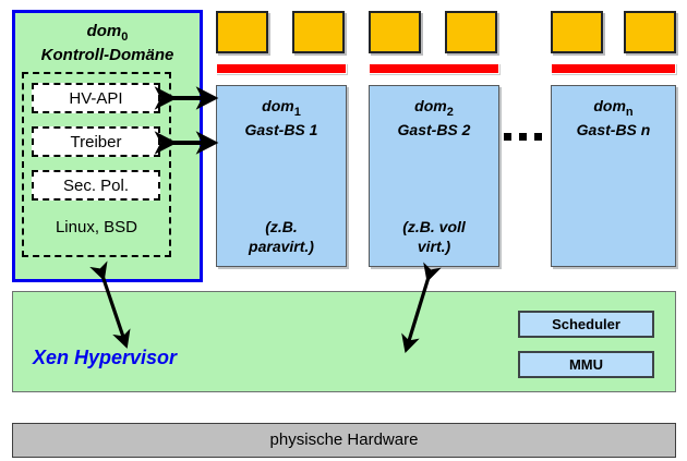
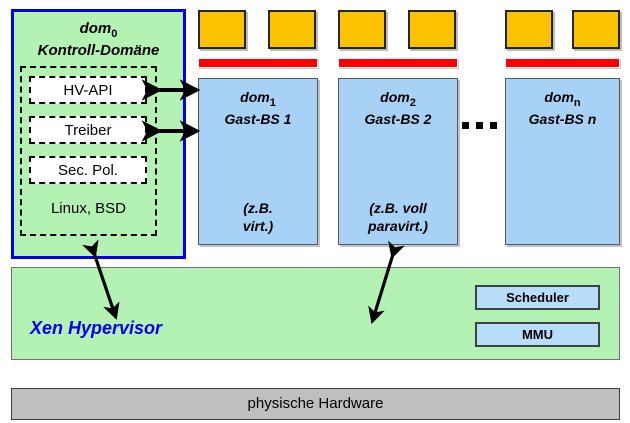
  dom0
  Kontroll-Domäne
  HV-API
  Treiber
  Sec. Pol.
  Linux, BSD
  dom1
  Gast-BS 1
  (z.B.
- paravirt.)
+ virt.)
  dom2
  Gast-BS 2
  (z.B. voll
- virt.)
+ paravirt.)
  domn
  Gast-BS n
  Xen Hypervisor
  Scheduler
  MMU
  physische Hardware
